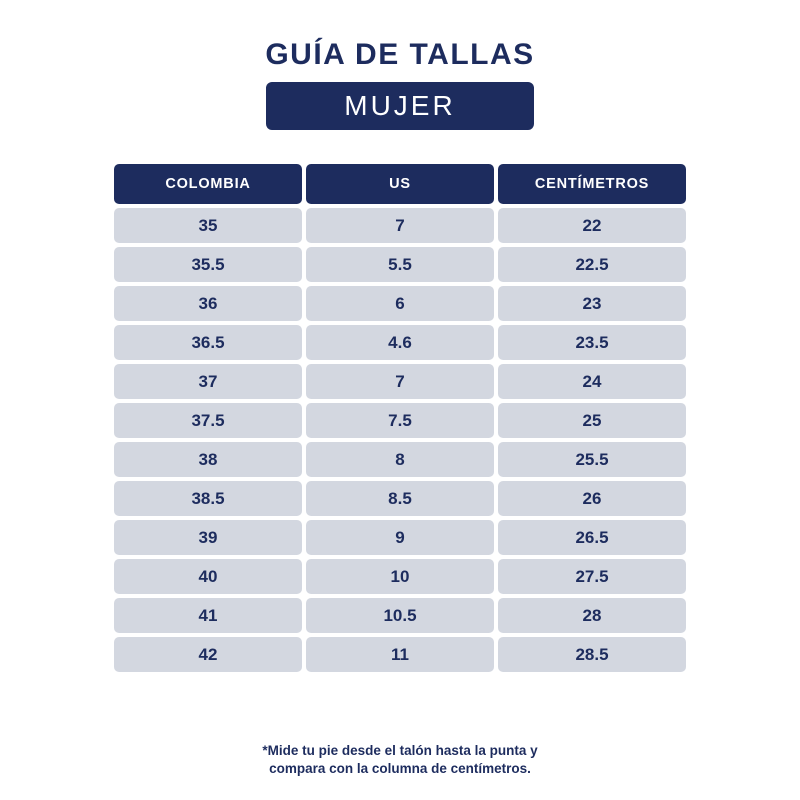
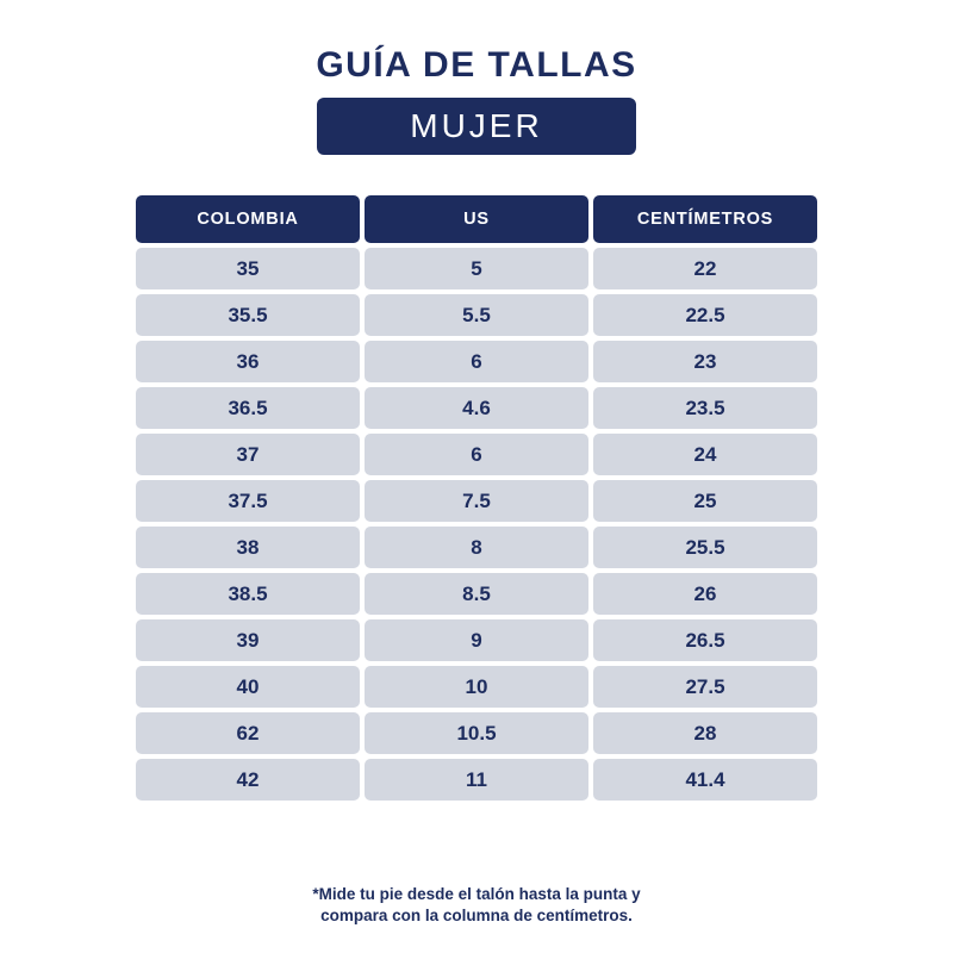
  GUÍA DE TALLAS
  MUJER
  COLOMBIA	US	CENTÍMETROS
- 35	7	22
+ 35	5	22
  35.5	5.5	22.5
  36	6	23
  36.5	4.6	23.5
- 37	7	24
+ 37	6	24
  37.5	7.5	25
  38	8	25.5
  38.5	8.5	26
  39	9	26.5
  40	10	27.5
- 41	10.5	28
+ 62	10.5	28
- 42	11	28.5
+ 42	11	41.4
  *Mide tu pie desde el talón hasta la punta y
  compara con la columna de centímetros.
